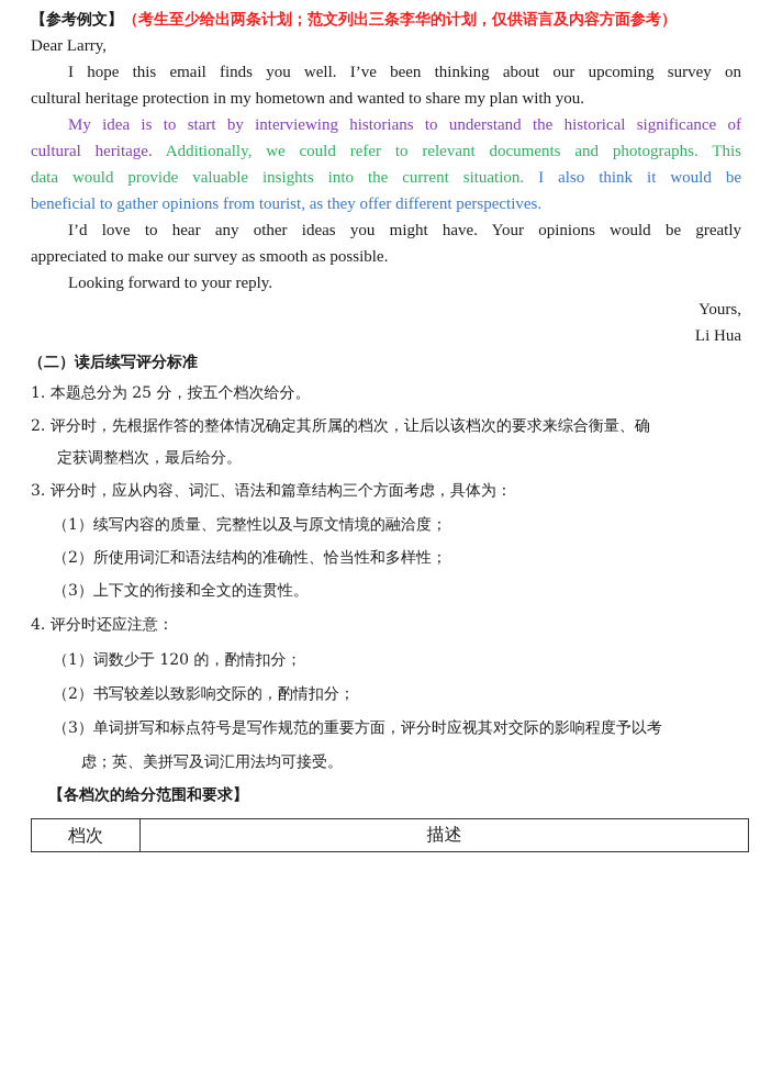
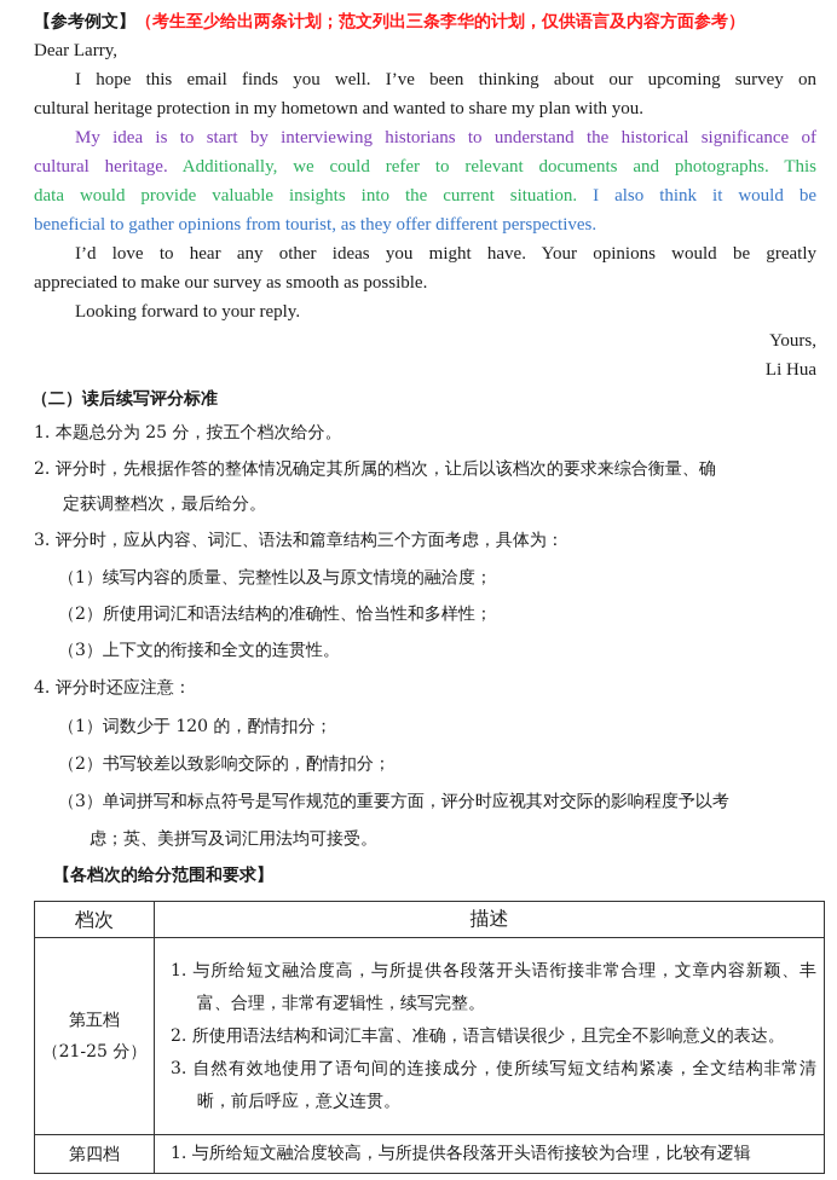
  【参考例文】（考生至少给出两条计划；范文列出三条李华的计划，仅供语言及内容方面参考）
  Dear Larry,
  I hope this email finds you well. I’ve been thinking about our upcoming survey on
  cultural heritage protection in my hometown and wanted to share my plan with you.
  My idea is to start by interviewing historians to understand the historical significance of
  cultural heritage. Additionally, we could refer to relevant documents and photographs. This
  data would provide valuable insights into the current situation. I also think it would be
  beneficial to gather opinions from tourist, as they offer different perspectives.
  I’d love to hear any other ideas you might have. Your opinions would be greatly
  appreciated to make our survey as smooth as possible.
  Looking forward to your reply.
  Yours,
  Li Hua
  （二）读后续写评分标准
  1. 本题总分为 25 分，按五个档次给分。
  2. 评分时，先根据作答的整体情况确定其所属的档次，让后以该档次的要求来综合衡量、确
  定获调整档次，最后给分。
  3. 评分时，应从内容、词汇、语法和篇章结构三个方面考虑，具体为：
  （1）续写内容的质量、完整性以及与原文情境的融洽度；
  （2）所使用词汇和语法结构的准确性、恰当性和多样性；
  （3）上下文的衔接和全文的连贯性。
  4. 评分时还应注意：
  （1）词数少于 120 的，酌情扣分；
  （2）书写较差以致影响交际的，酌情扣分；
  （3）单词拼写和标点符号是写作规范的重要方面，评分时应视其对交际的影响程度予以考
  虑；英、美拼写及词汇用法均可接受。
  【各档次的给分范围和要求】
  档次	描述
+ 第五档 （21-25 分）	1. 与所给短文融洽度高，与所提供各段落开头语衔接非常合理，文章内容新颖、丰富、合理，非常有逻辑性，续写完整。 2. 所使用语法结构和词汇丰富、准确，语言错误很少，且完全不影响意义的表达。 3. 自然有效地使用了语句间的连接成分，使所续写短文结构紧凑，全文结构非常清晰，前后呼应，意义连贯。
+ 第四档	1. 与所给短文融洽度较高，与所提供各段落开头语衔接较为合理，比较有逻辑
